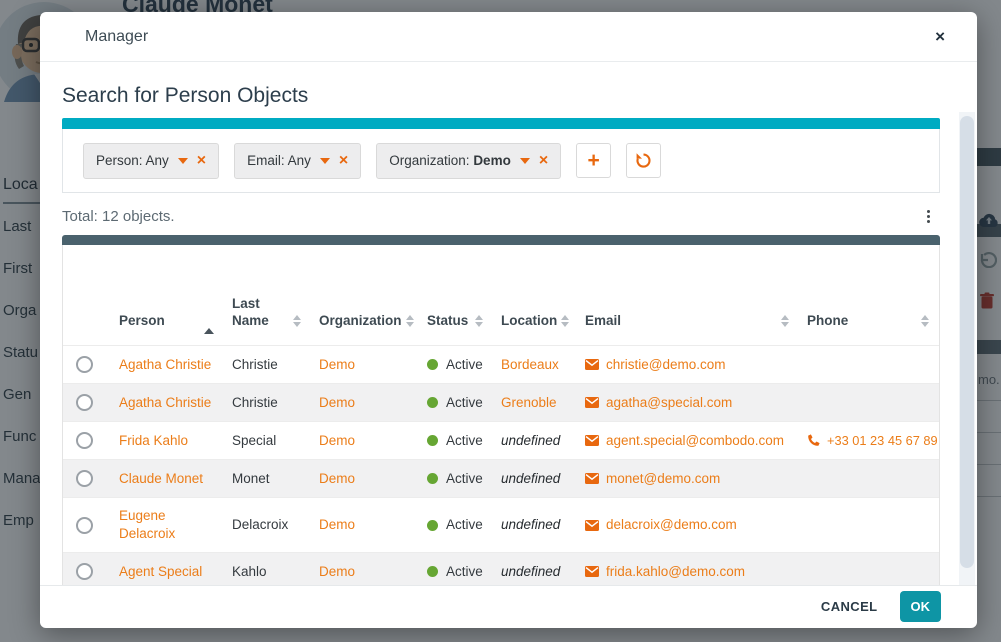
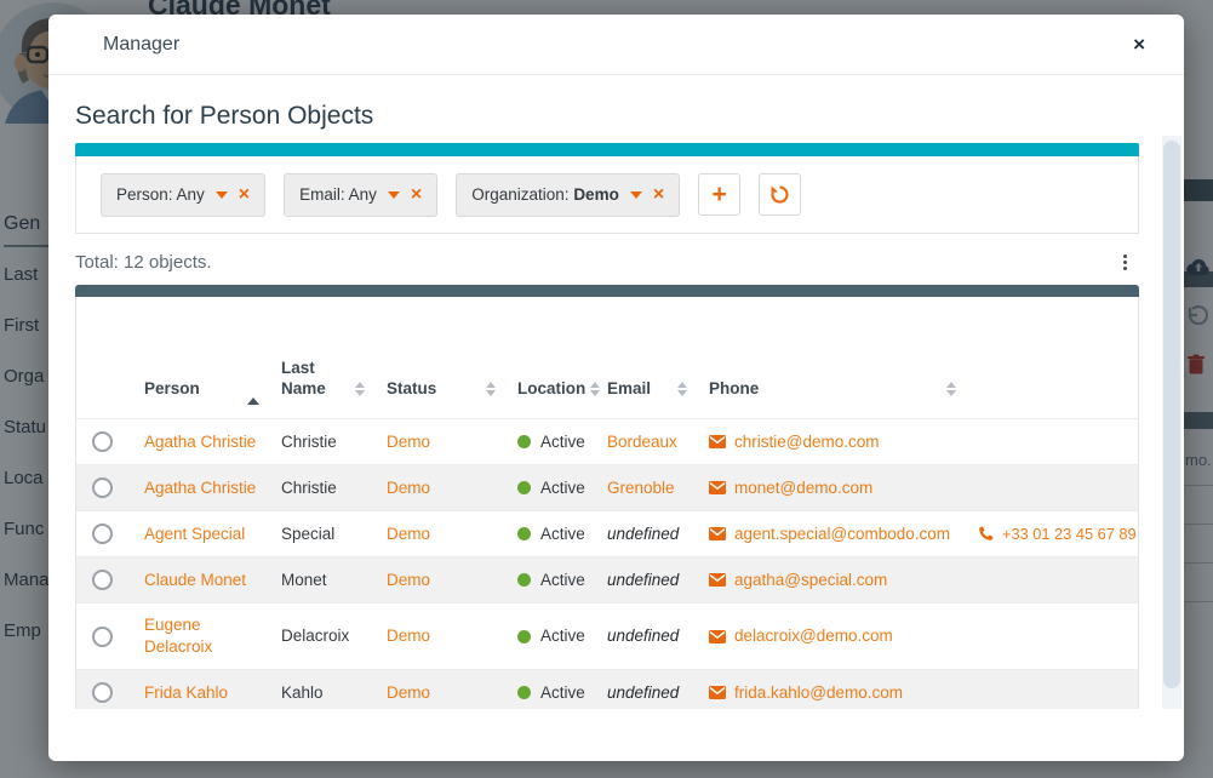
  Claude Monet
- Loca
+ Gen
  Last
  First
  Orga
  Statu
- Gen
+ Loca
  Func
  Mana
  Emp
  mo.
  Manager
  ×
  Search for Person Objects
  Person: Any
  ×
  Email: Any
  ×
  Organization: Demo
  ×
  +
  Total: 12 objects.
  Person
  Last Name
- Organization
  Status
  Location
  Email
  Phone
  Agatha Christie
  Christie
  Demo
  Active
  Bordeaux
  christie@demo.com
  Agatha Christie
  Christie
  Demo
  Active
  Grenoble
- agatha@special.com
+ monet@demo.com
- Frida Kahlo
+ Agent Special
  Special
  Demo
  Active
  undefined
  agent.special@combodo.com
  +33 01 23 45 67 89
  Claude Monet
  Monet
  Demo
  Active
  undefined
- monet@demo.com
+ agatha@special.com
  Eugene Delacroix
  Delacroix
  Demo
  Active
  undefined
  delacroix@demo.com
- Agent Special
+ Frida Kahlo
  Kahlo
  Demo
  Active
  undefined
  frida.kahlo@demo.com
- CANCEL
- OK
